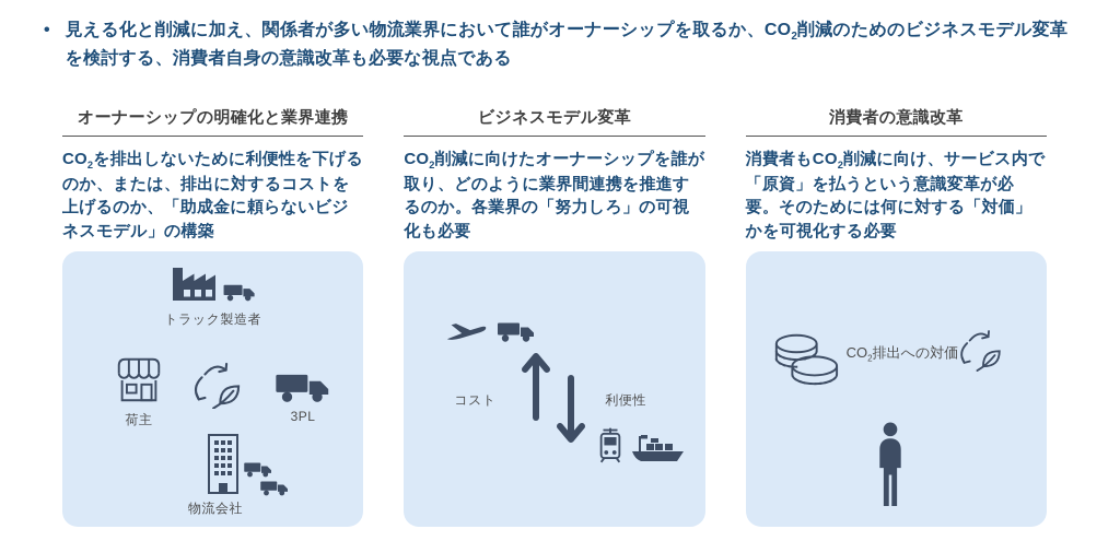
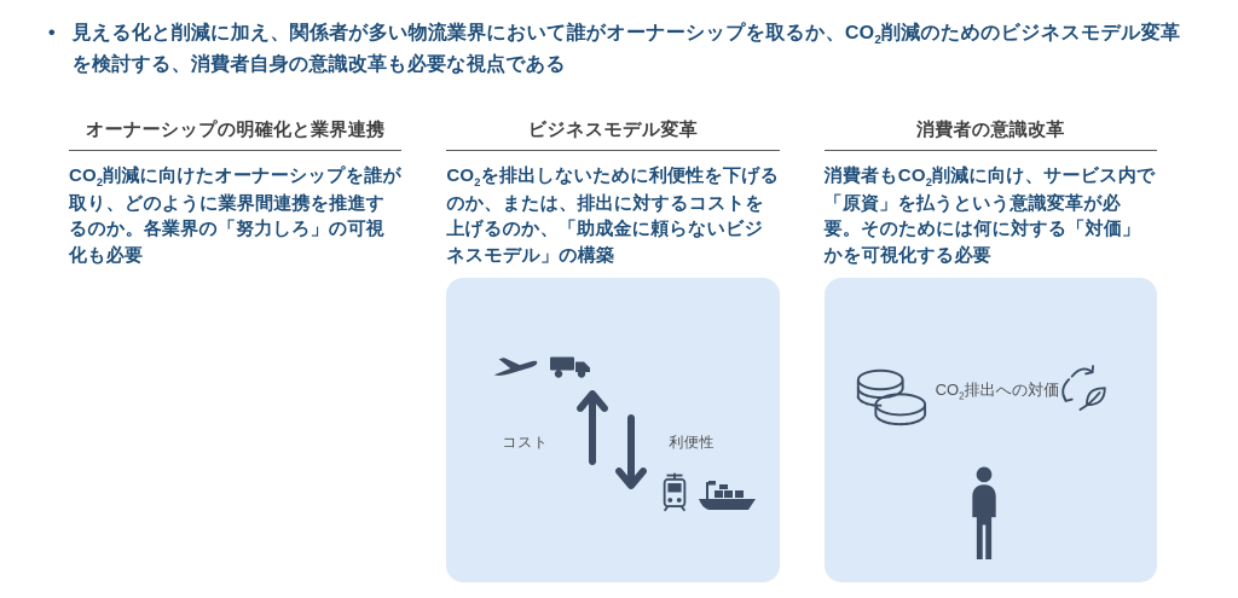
  •
  見える化と削減に加え、関係者が多い物流業界において誰がオーナーシップを取るか、CO2削減のためのビジネスモデル変革を検討する、消費者自身の意識改革も必要な視点である
  オーナーシップの明確化と業界連携
- CO2を排出しないために利便性を下げるのか、または、排出に対するコストを上げるのか、「助成金に頼らないビジネスモデル」の構築
+ CO2削減に向けたオーナーシップを誰が取り、どのように業界間連携を推進するのか。各業界の「努力しろ」の可視化も必要
- トラック製造者
- 荷主
- 3PL
- 物流会社
  ビジネスモデル変革
- CO2削減に向けたオーナーシップを誰が取り、どのように業界間連携を推進するのか。各業界の「努力しろ」の可視化も必要
+ CO2を排出しないために利便性を下げるのか、または、排出に対するコストを上げるのか、「助成金に頼らないビジネスモデル」の構築
  コスト
  利便性
  消費者の意識改革
  消費者もCO2削減に向け、サービス内で「原資」を払うという意識変革が必要。そのためには何に対する「対価」かを可視化する必要
  CO2排出への対価
